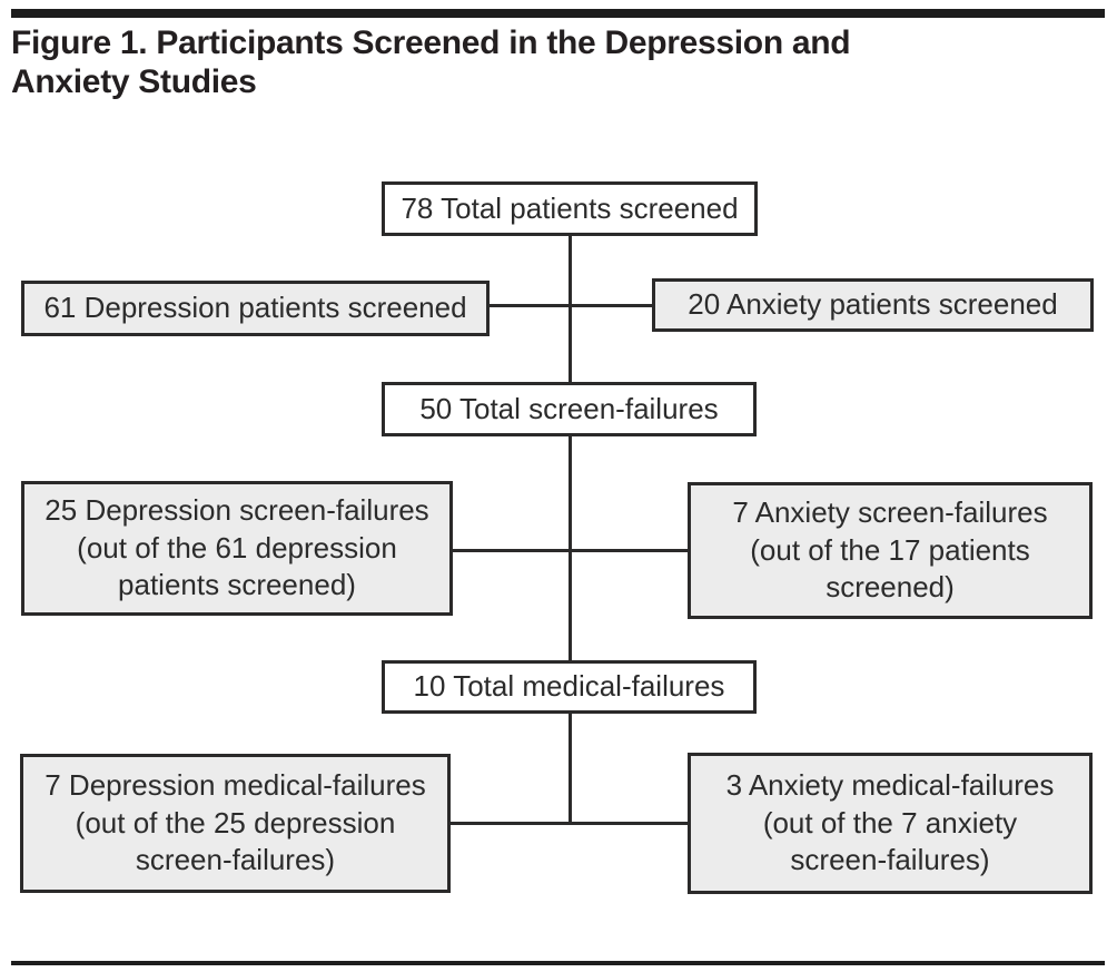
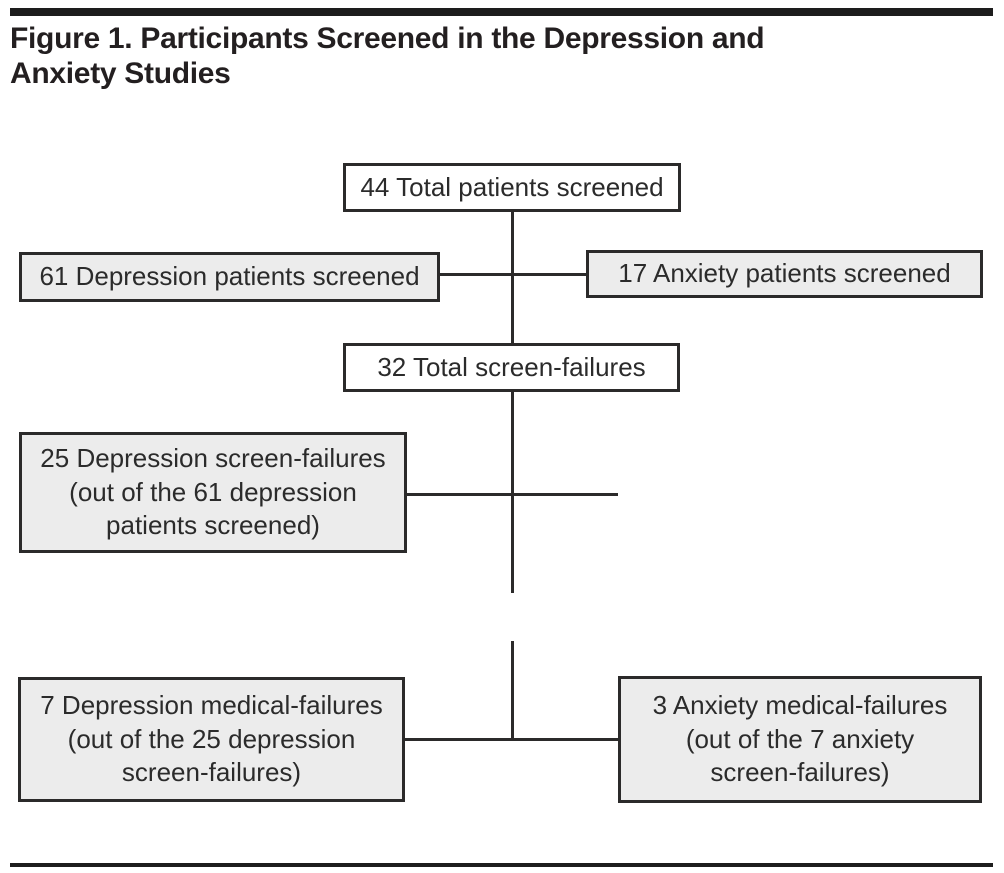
  Figure 1. Participants Screened in the Depression and
  Anxiety Studies
- 78 Total patients screened
+ 44 Total patients screened
  61 Depression patients screened
- 20 Anxiety patients screened
+ 17 Anxiety patients screened
- 50 Total screen-failures
+ 32 Total screen-failures
  25 Depression screen-failures
  (out of the 61 depression
  patients screened)
- 7 Anxiety screen-failures
- (out of the 17 patients
- screened)
- 10 Total medical-failures
  7 Depression medical-failures
  (out of the 25 depression
  screen-failures)
  3 Anxiety medical-failures
  (out of the 7 anxiety
  screen-failures)
